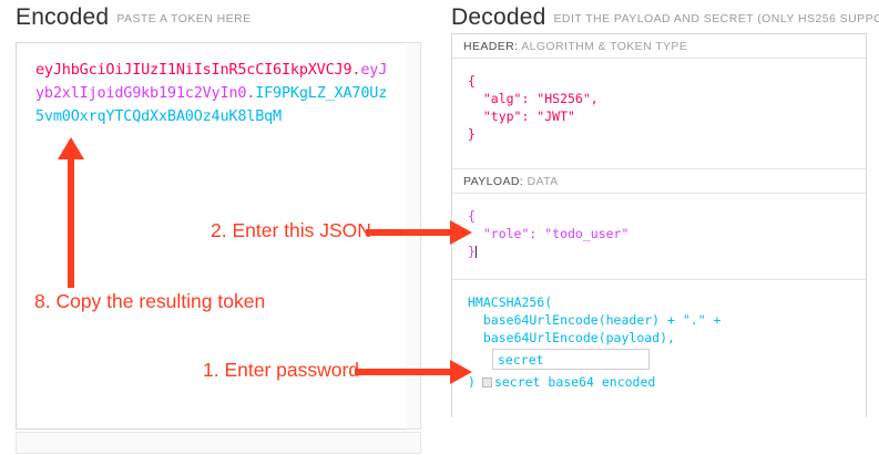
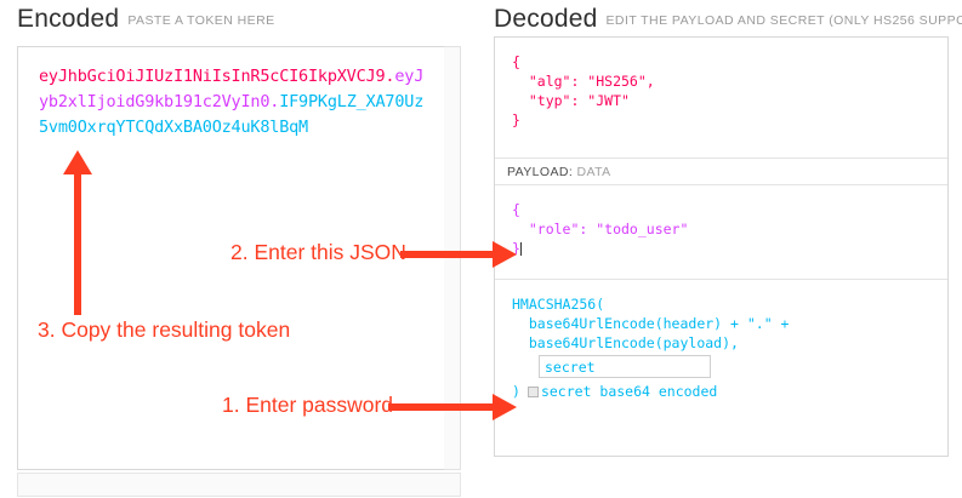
  Encoded PASTE A TOKEN HERE
  eyJhbGciOiJIUzI1NiIsInR5cCI6IkpXVCJ9.eyJyb2xlIjoidG9kb191c2VyIn0.IF9PKgLZ_XA70Uz5vm0OxrqYTCQdXxBA0Oz4uK8lBqM
  Decoded EDIT THE PAYLOAD AND SECRET (ONLY HS256 SUPPO
- HEADER: ALGORITHM & TOKEN TYPE
  {
  "alg": "HS256",
  "typ": "JWT"
  }
  PAYLOAD: DATA
  {
  "role": "todo_user"
  }
  HMACSHA256( base64UrlEncode(header) + "." + base64UrlEncode(payload),
  secret
  ) secret base64 encoded
  2. Enter this JSON
- 8. Copy the resulting token
+ 3. Copy the resulting token
  1. Enter passwor
